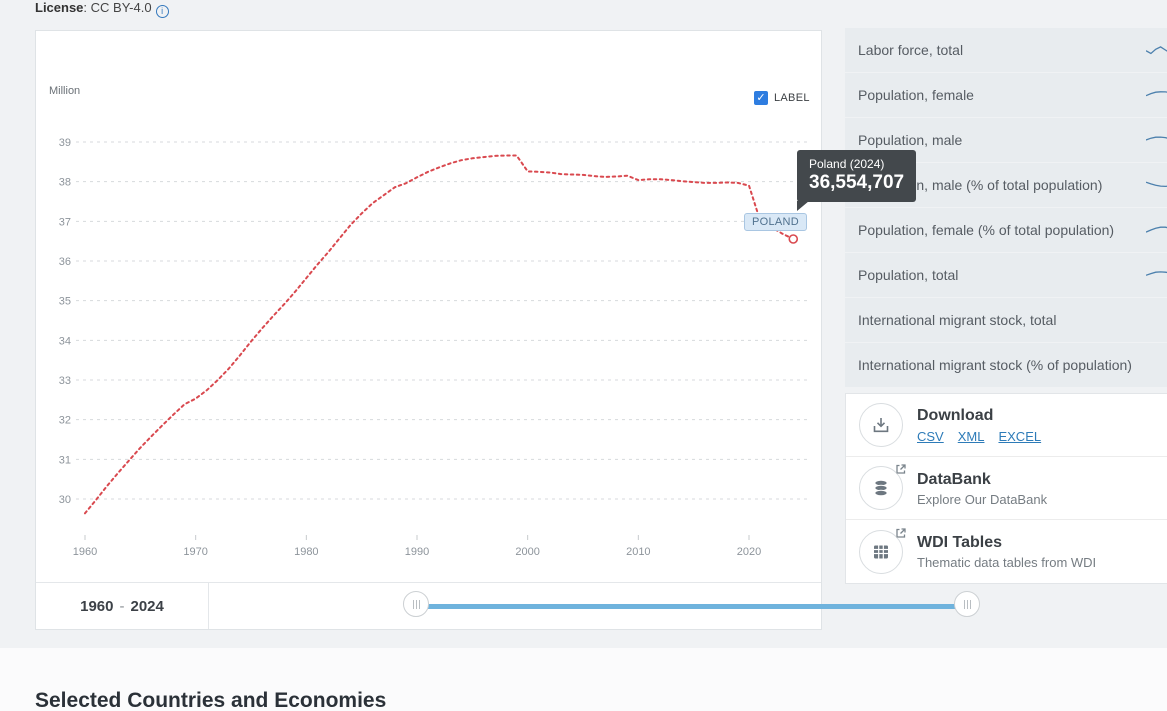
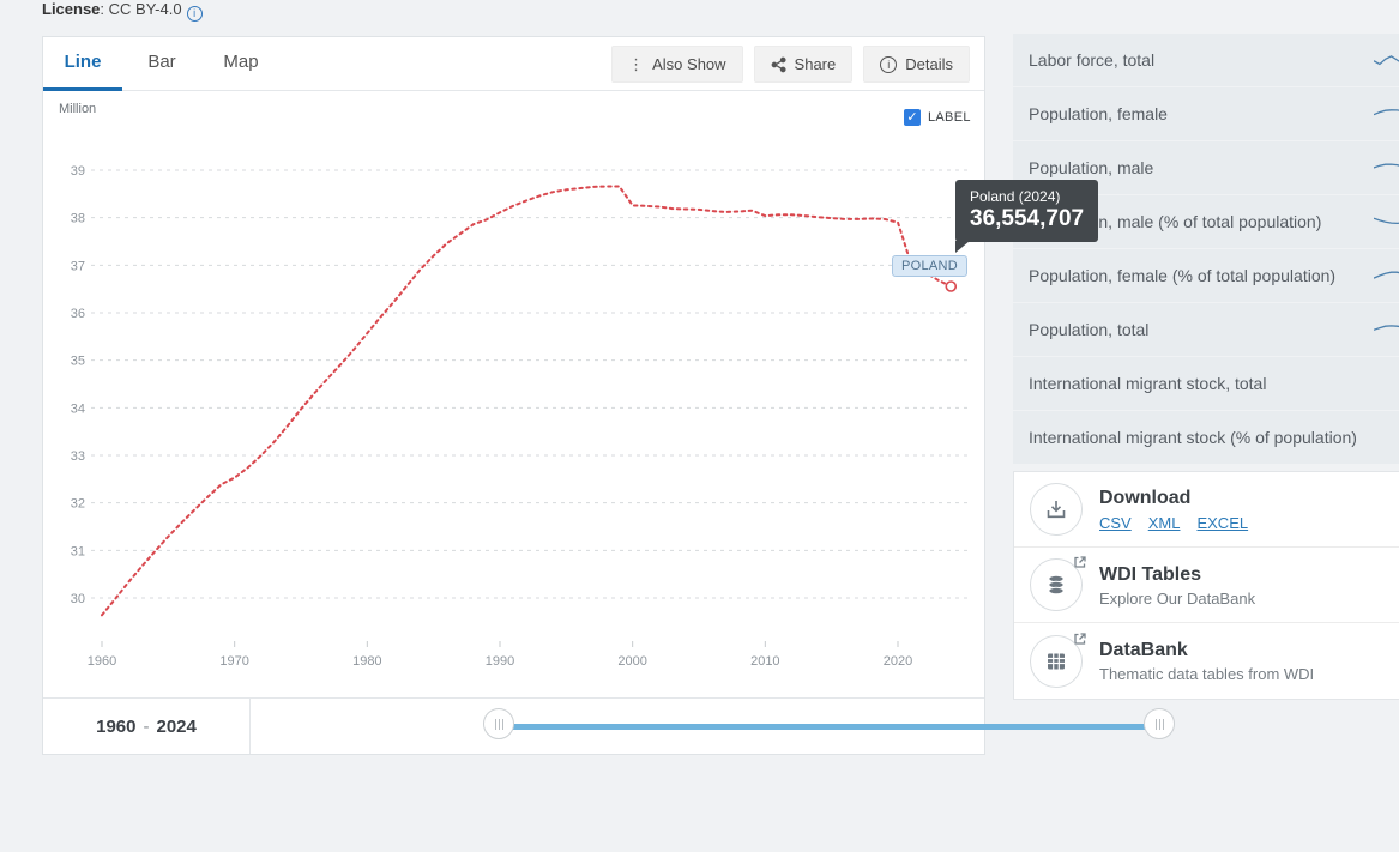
  License: CC BY-4.0 i
+ Line Bar Map
+ ⋮
+ Also Show
+ Share
+ i
+ Details
  Million
  ✓
  LABEL
  30
  31
  32
  33
  34
  35
  36
  37
  38
  39
  1960
  1970
  1980
  1990
  2000
  2010
  2020
  1960
  -
  2024
  Poland (2024)
  36,554,707
  POLAND
  Labor force, total
  Population, female
  Population, male
  n, male (% of total population)
  Population, female (% of total population)
  Population, total
  International migrant stock, total
  International migrant stock (% of population)
  Download
  CSV
  XML
  EXCEL
- DataBank
+ WDI Tables
  Explore Our DataBank
- WDI Tables
+ DataBank
  Thematic data tables from WDI
- Selected Countries and Economies
